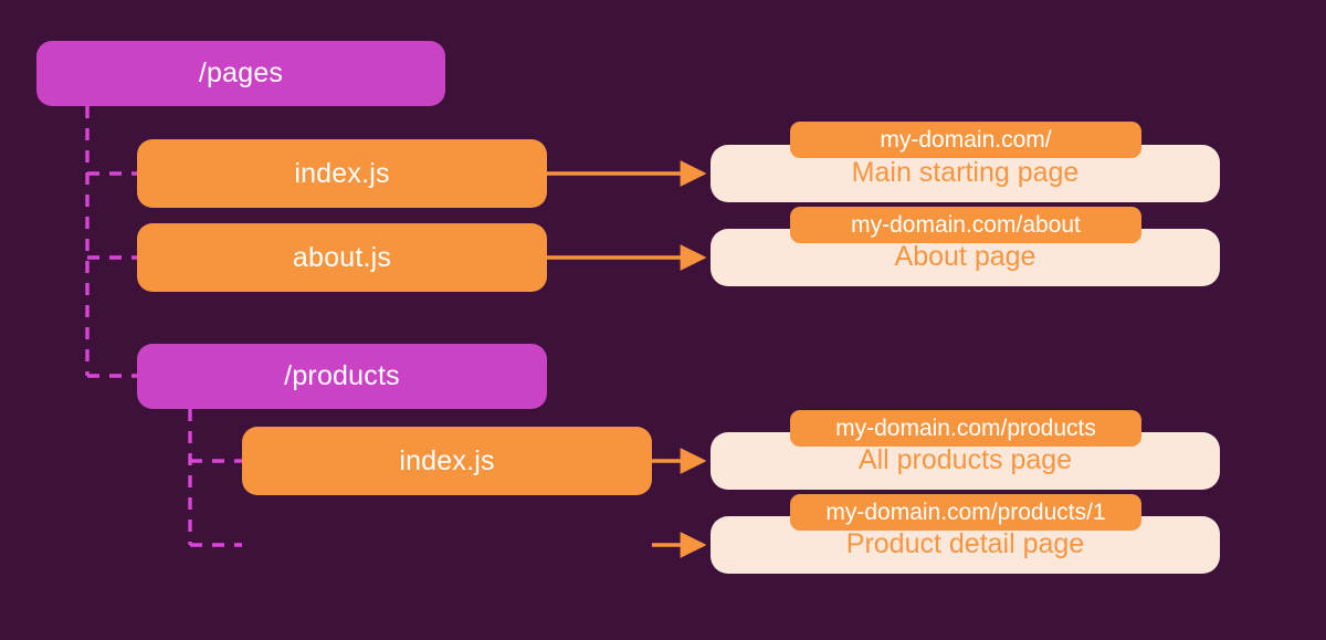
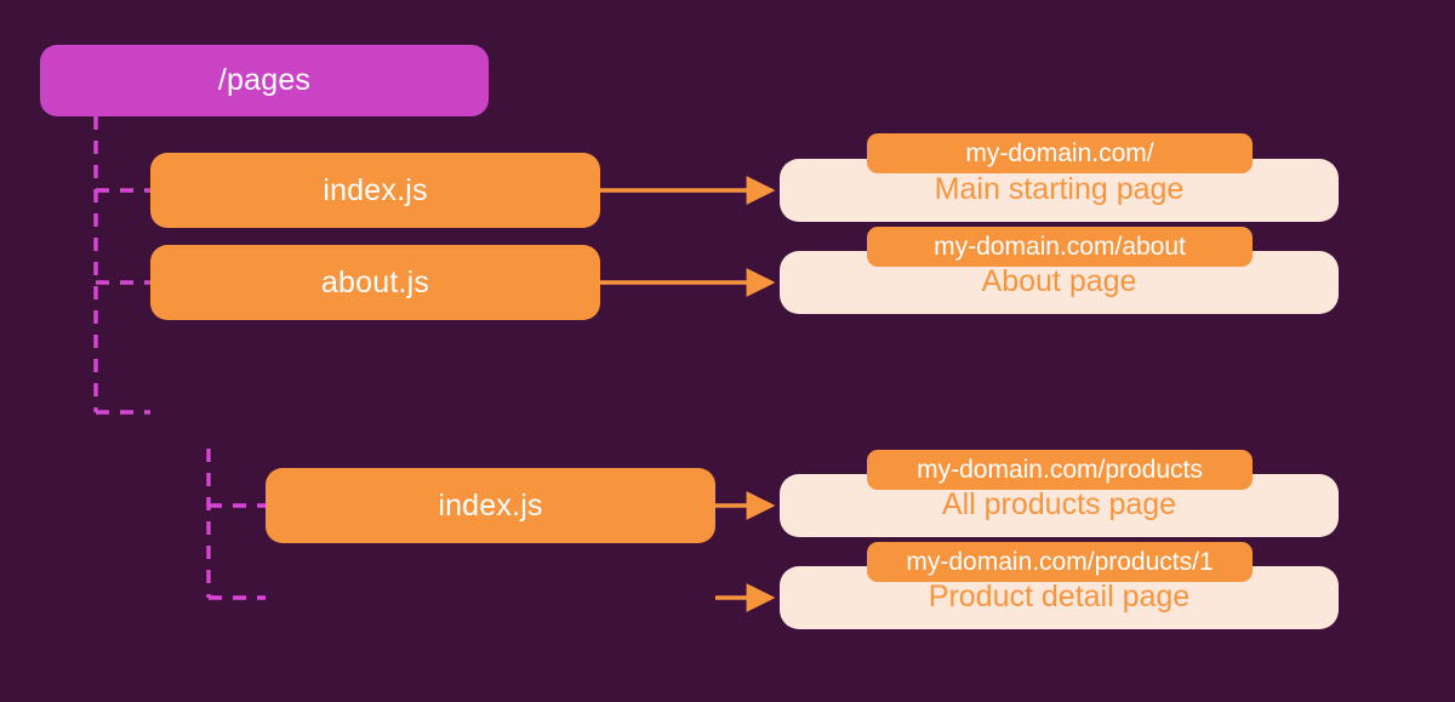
  /pages
  index.js
  about.js
- /products
  index.js
  Main starting page
  About page
  All products page
  Product detail page
  my-domain.com/
  my-domain.com/about
  my-domain.com/products
  my-domain.com/products/1
